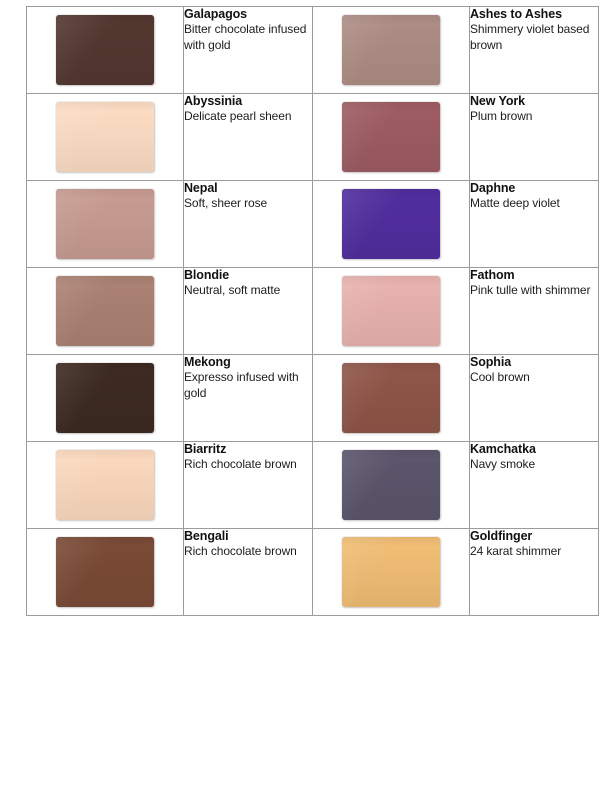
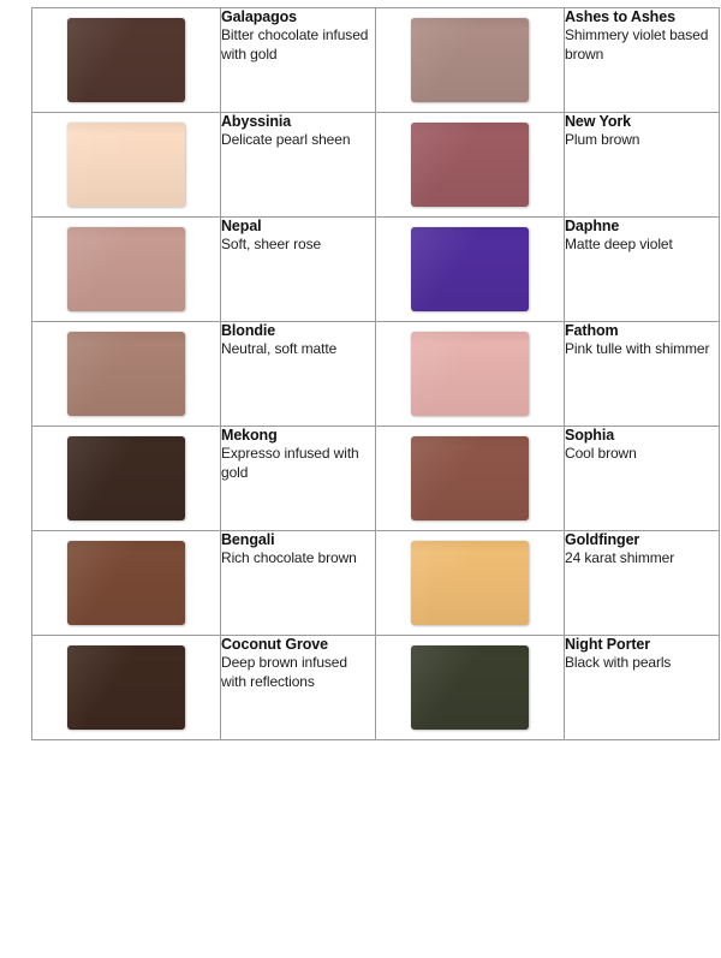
  	GalapagosBitter chocolate infused with gold		Ashes to AshesShimmery violet based brown
  	AbyssiniaDelicate pearl sheen		New YorkPlum brown
  	NepalSoft, sheer rose		DaphneMatte deep violet
  	BlondieNeutral, soft matte		FathomPink tulle with shimmer
  	MekongExpresso infused with gold		SophiaCool brown
- 	BiarritzRich chocolate brown		KamchatkaNavy smoke
  	BengaliRich chocolate brown		Goldfinger24 karat shimmer
+ 	Coconut GroveDeep brown infused with reflections		Night PorterBlack with pearls
